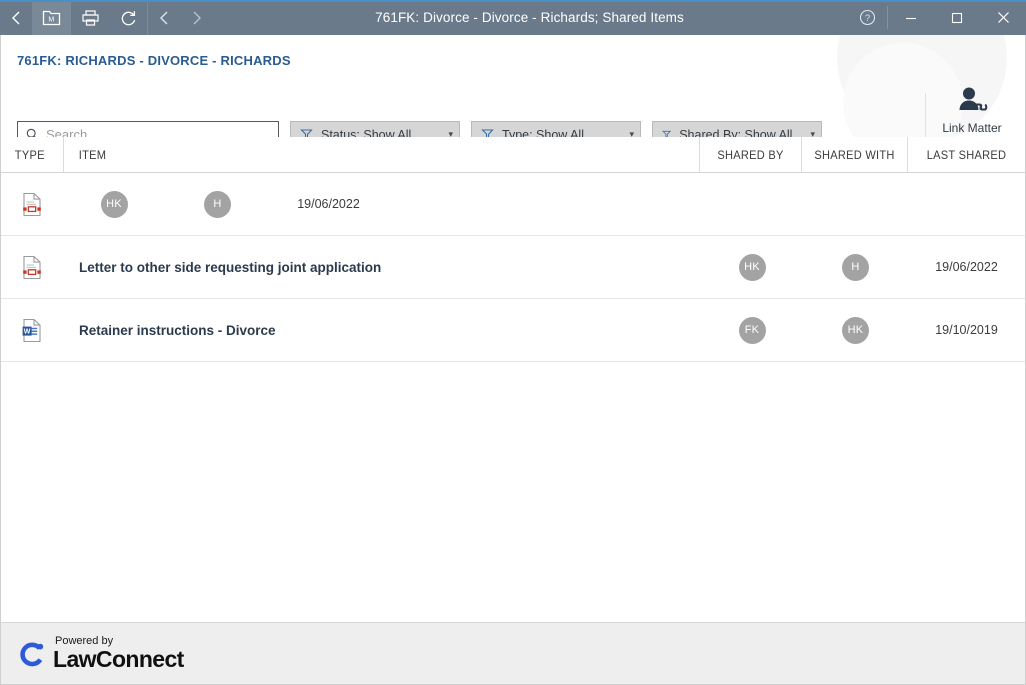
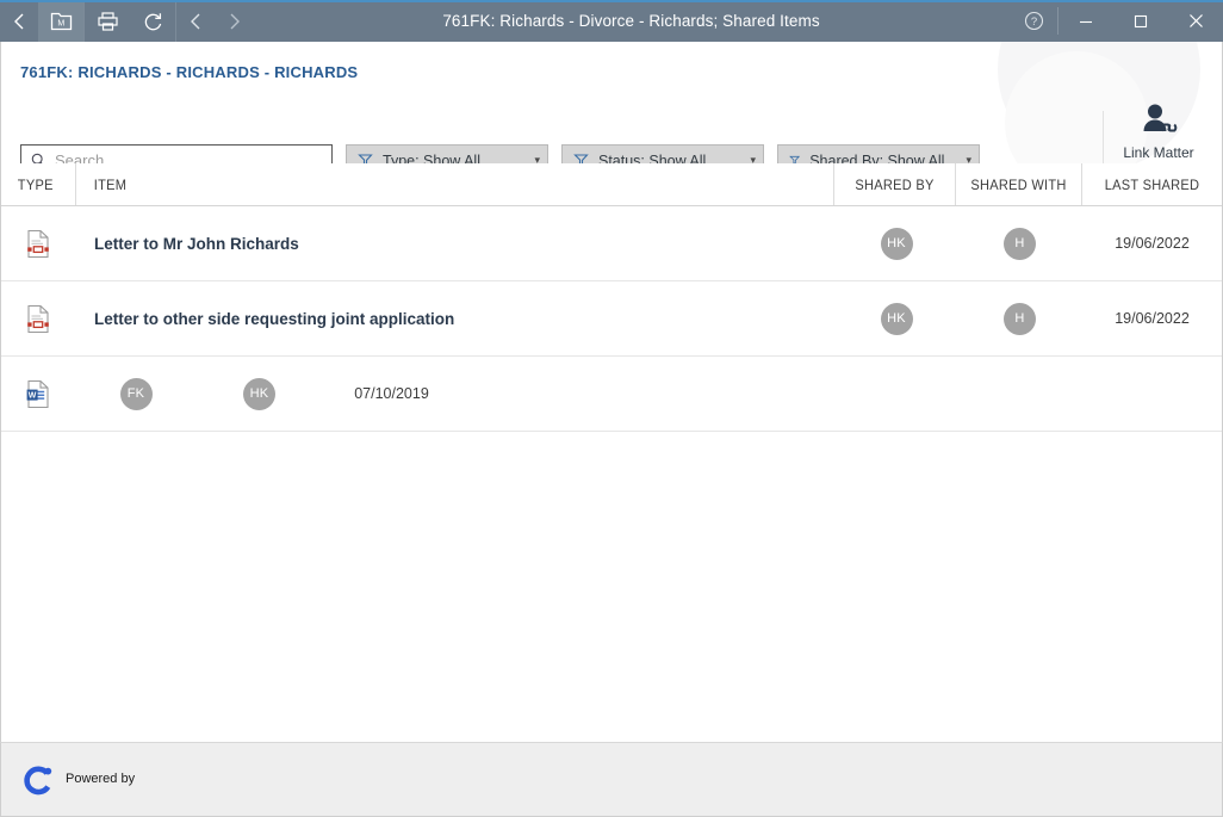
- 761FK: Divorce - Divorce - Richards; Shared Items
+ 761FK: Richards - Divorce - Richards; Shared Items
  ?
- 761FK: RICHARDS - DIVORCE - RICHARDS
+ 761FK: RICHARDS - RICHARDS - RICHARDS
  Search
- Status: Show All
+ Type: Show All
  ▾
- Type: Show All
+ Status: Show All
  ▾
  Shared By: Show All
  ▾
  Link Matter
  TYPE
  ITEM
  SHARED BY
  SHARED WITH
  LAST SHARED
+ Letter to Mr John Richards
  HK
  H
  19/06/2022
  Letter to other side requesting joint application
  HK
  H
  19/06/2022
- Retainer instructions - Divorce
  FK
  HK
- 19/10/2019
+ 07/10/2019
  Powered by
- LawConnect
